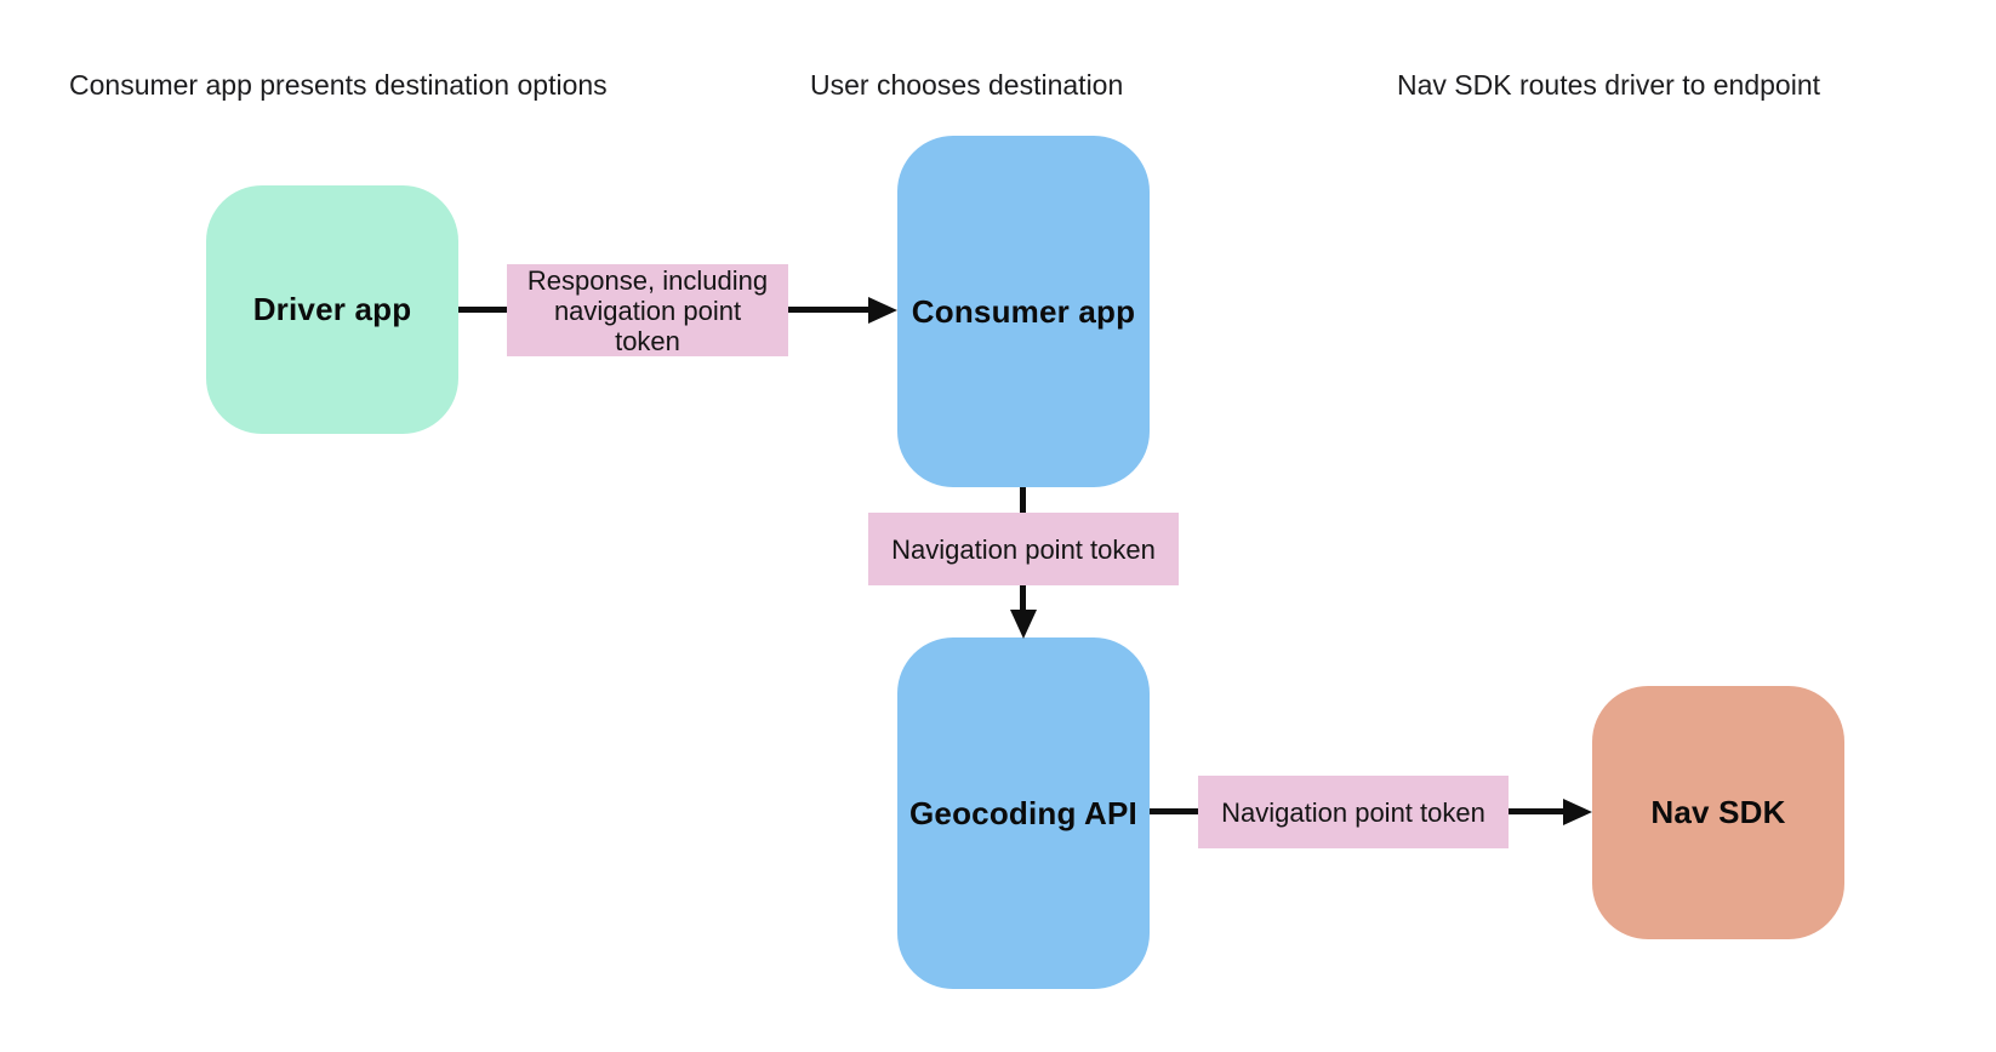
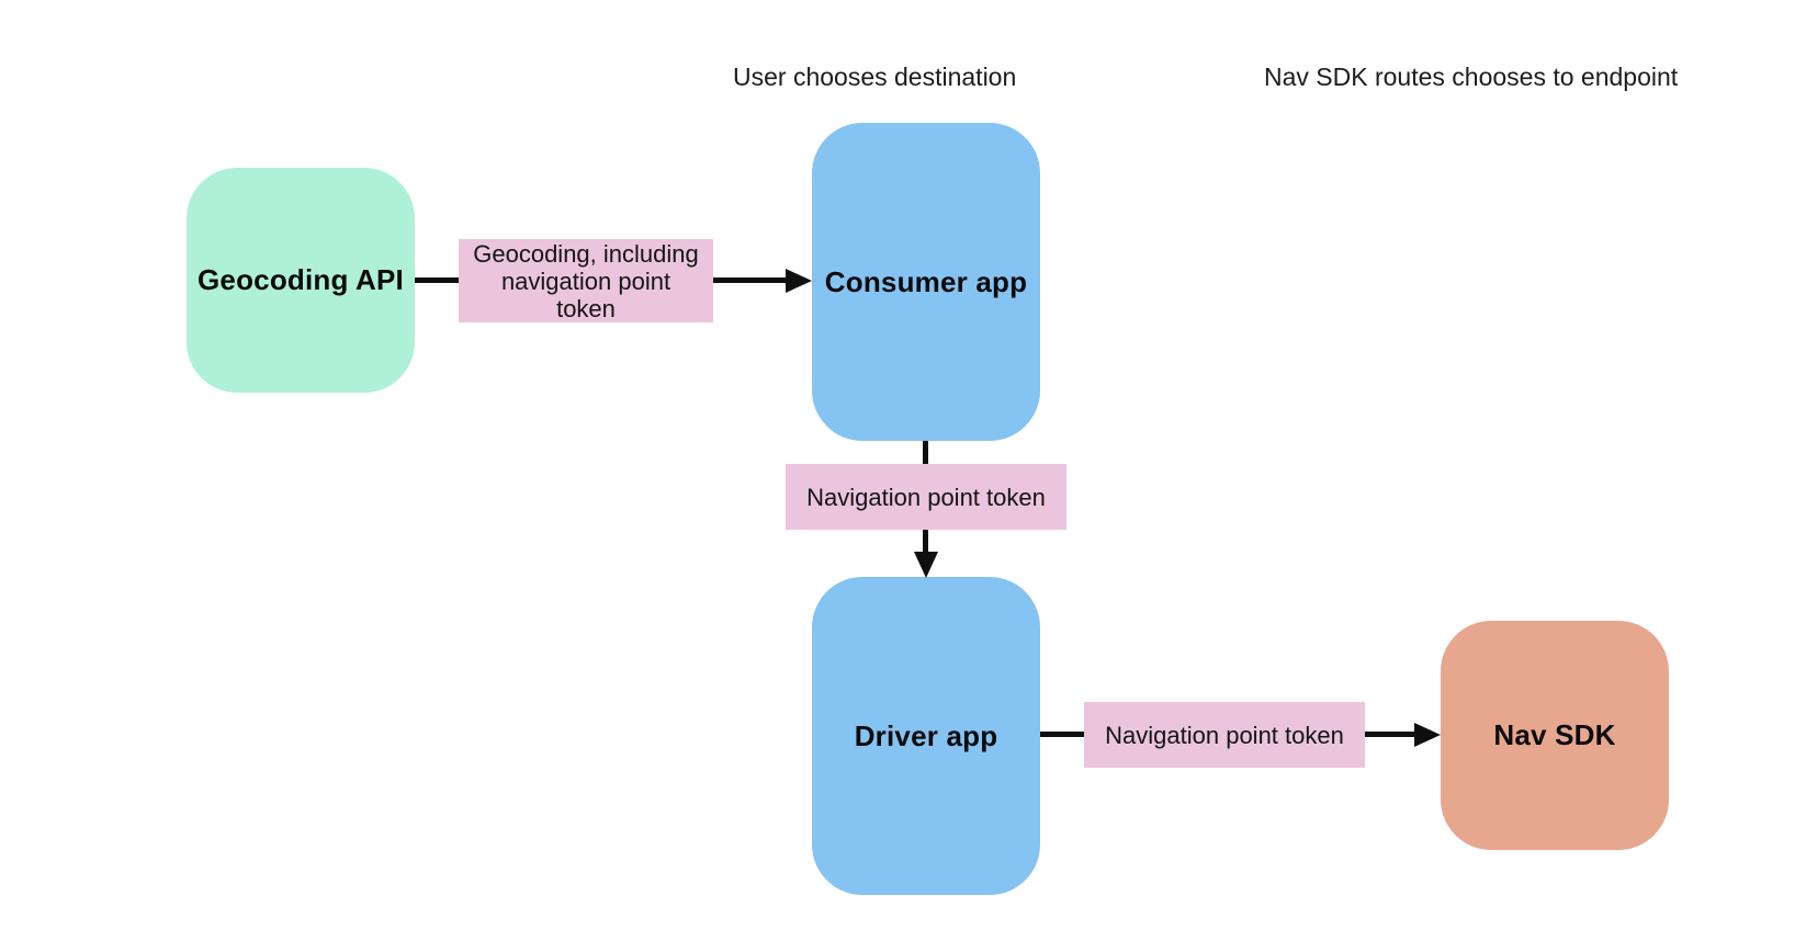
- Consumer app presents destination options
  User chooses destination
- Nav SDK routes driver to endpoint
+ Nav SDK routes chooses to endpoint
- Driver app
+ Geocoding API
  Consumer app
- Geocoding API
+ Driver app
  Nav SDK
- Response, including navigation point token
+ Geocoding, including navigation point token
  Navigation point token
  Navigation point token
